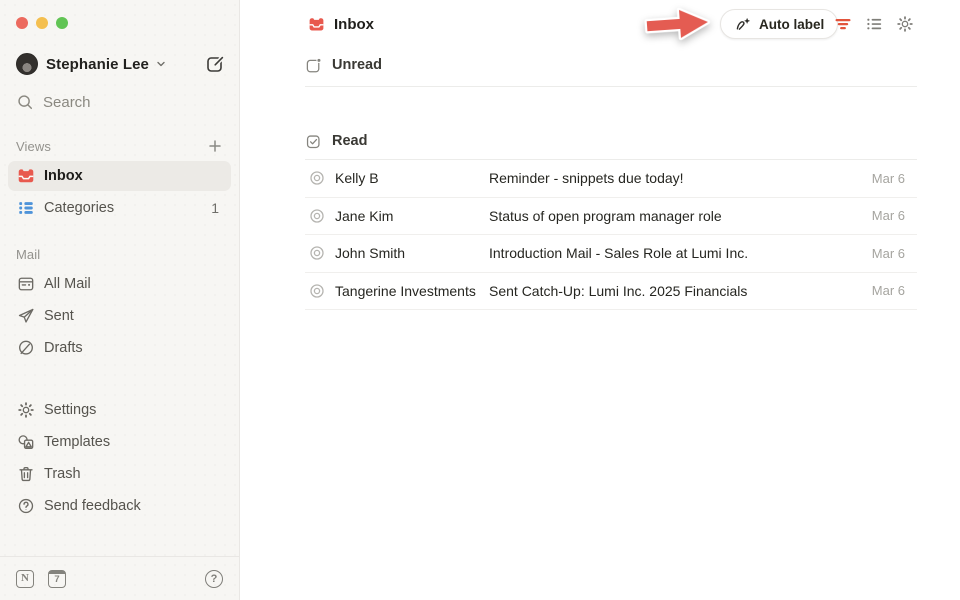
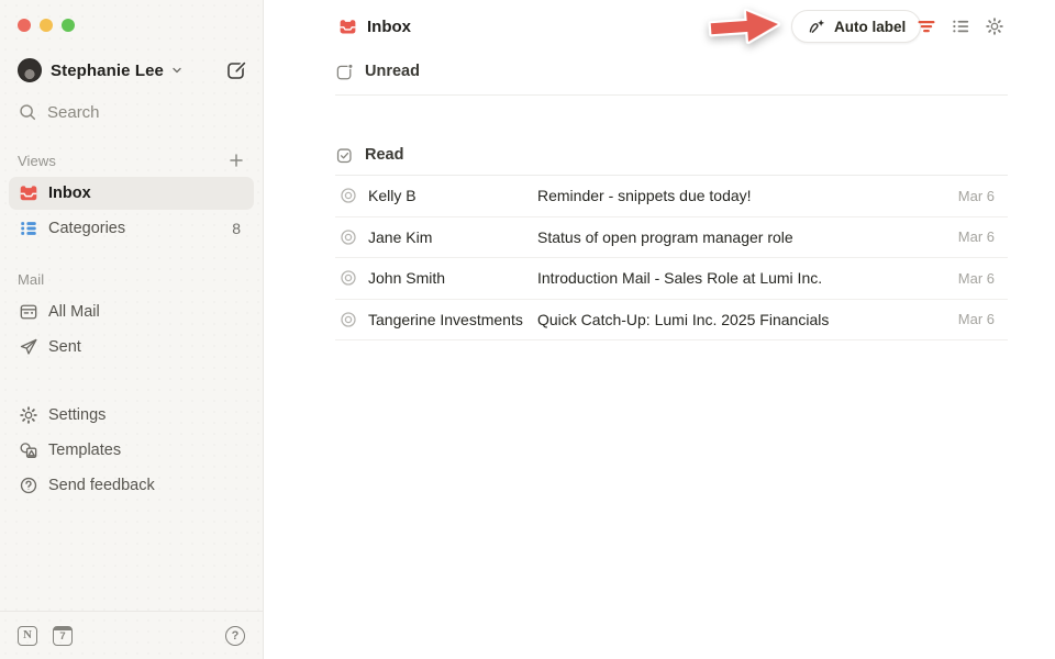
  Stephanie Lee
  Search
  Views
  Inbox
  Categories
- 1
+ 8
  Mail
  All Mail
  Sent
- Drafts
  Settings
  Templates
- Trash
  Send feedback
  N
  7
  ?
  Inbox
  Auto label
  Unread
  Read
  Kelly B
  Reminder - snippets due today!
  Mar 6
  Jane Kim
  Status of open program manager role
  Mar 6
  John Smith
  Introduction Mail - Sales Role at Lumi Inc.
  Mar 6
  Tangerine Investments
- Sent Catch-Up: Lumi Inc. 2025 Financials
+ Quick Catch-Up: Lumi Inc. 2025 Financials
  Mar 6
